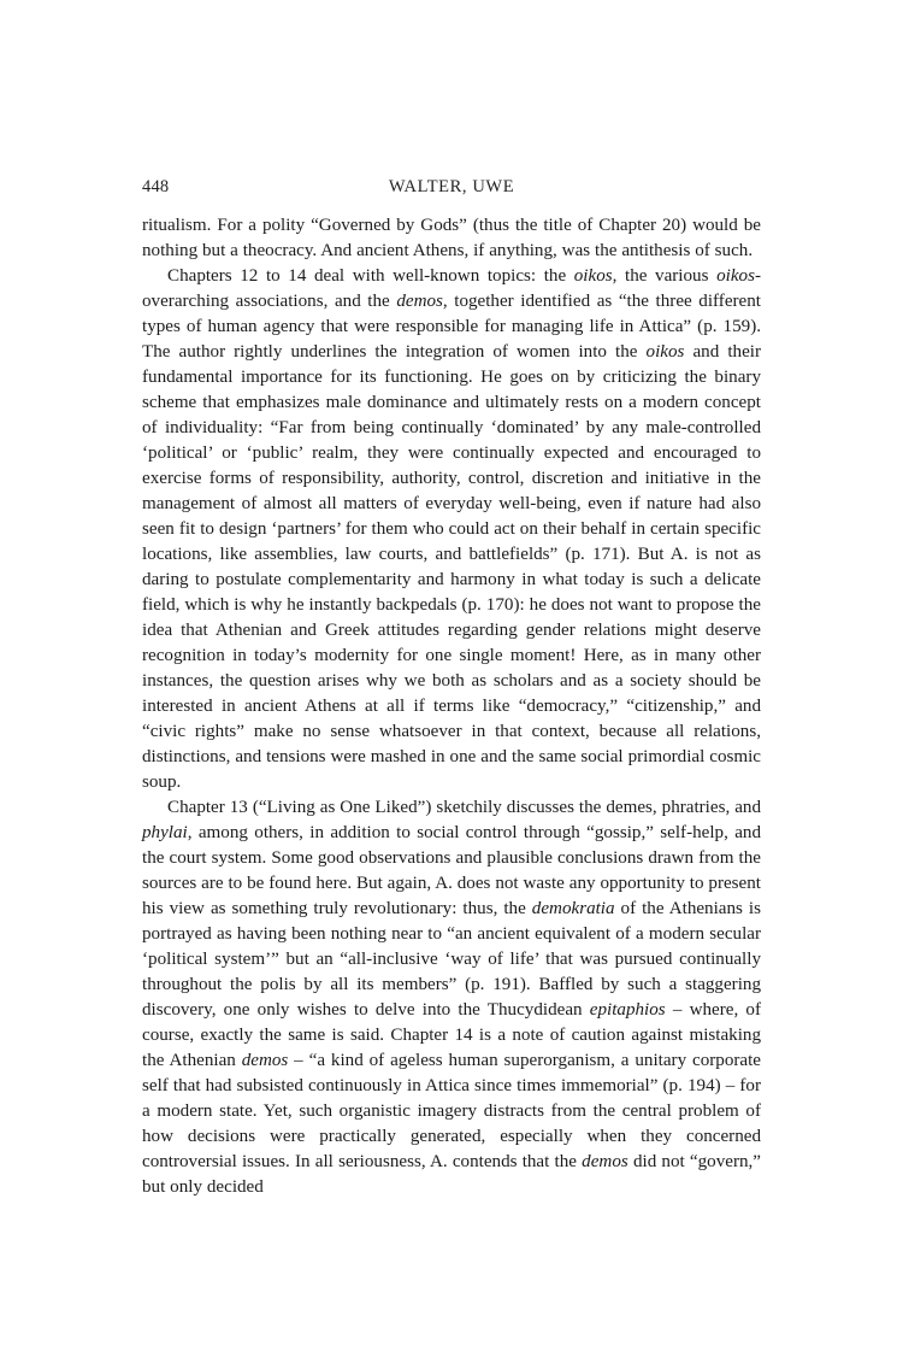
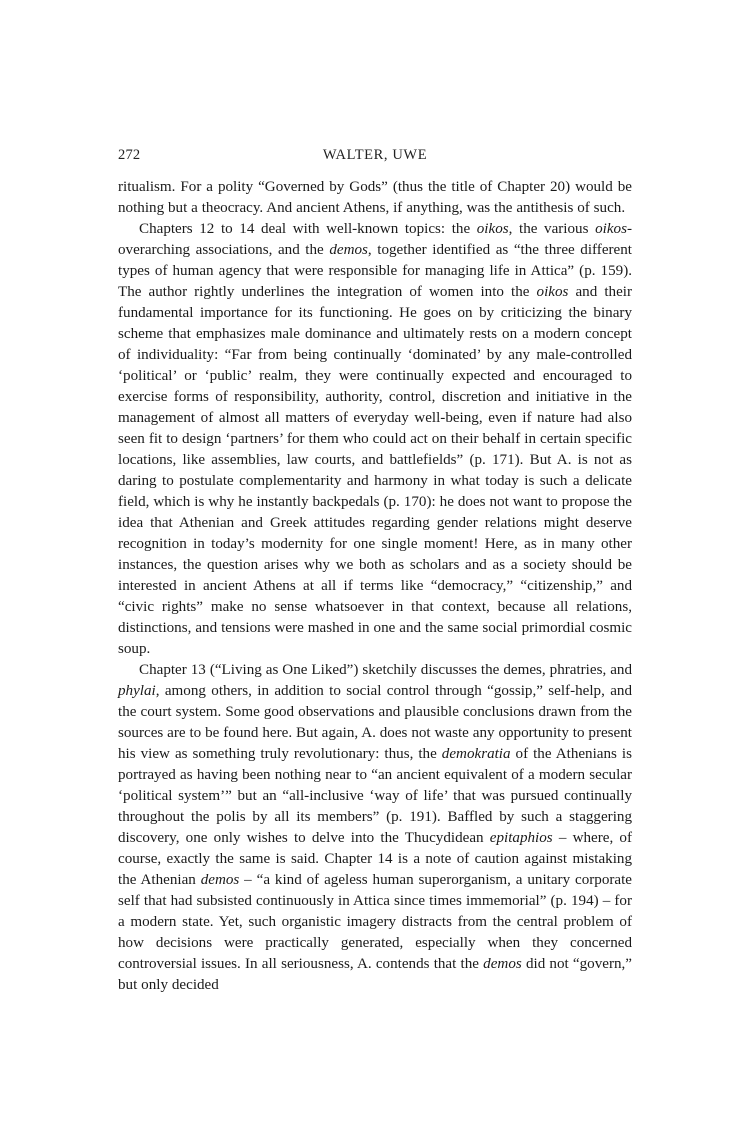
- 448
+ 272
  WALTER, UWE
  ritualism. For a polity “Governed by Gods” (thus the title of Chapter 20) would be nothing but a theocracy. And ancient Athens, if anything, was the antithesis of such.
  Chapters 12 to 14 deal with well-known topics: the oikos, the various oikos-overarching associations, and the demos, together identified as “the three different types of human agency that were responsible for managing life in Attica” (p. 159). The author rightly underlines the integration of women into the oikos and their fundamental importance for its functioning. He goes on by criticizing the binary scheme that emphasizes male dominance and ultimately rests on a modern concept of individuality: “Far from being continually ‘dominated’ by any male-controlled ‘political’ or ‘public’ realm, they were continually expected and encouraged to exercise forms of responsibility, authority, control, discretion and initiative in the management of almost all matters of everyday well-being, even if nature had also seen fit to design ‘partners’ for them who could act on their behalf in certain specific locations, like assemblies, law courts, and battlefields” (p. 171). But A. is not as daring to postulate complementarity and harmony in what today is such a delicate field, which is why he instantly backpedals (p. 170): he does not want to propose the idea that Athenian and Greek attitudes regarding gender relations might deserve recognition in today’s modernity for one single moment! Here, as in many other instances, the question arises why we both as scholars and as a society should be interested in ancient Athens at all if terms like “democracy,” “citizenship,” and “civic rights” make no sense whatsoever in that context, because all relations, distinctions, and tensions were mashed in one and the same social primordial cosmic soup.
  Chapter 13 (“Living as One Liked”) sketchily discusses the demes, phratries, and phylai, among others, in addition to social control through “gossip,” self-help, and the court system. Some good observations and plausible conclusions drawn from the sources are to be found here. But again, A. does not waste any opportunity to present his view as something truly revolutionary: thus, the demokratia of the Athenians is portrayed as having been nothing near to “an ancient equivalent of a modern secular ‘political system’” but an “all-inclusive ‘way of life’ that was pursued continually throughout the polis by all its members” (p. 191). Baffled by such a staggering discovery, one only wishes to delve into the Thucydidean epitaphios – where, of course, exactly the same is said. Chapter 14 is a note of caution against mistaking the Athenian demos – “a kind of ageless human superorganism, a unitary corporate self that had subsisted continuously in Attica since times immemorial” (p. 194) – for a modern state. Yet, such organistic imagery distracts from the central problem of how decisions were practically generated, especially when they concerned controversial issues. In all seriousness, A. contends that the demos did not “govern,” but only decided
